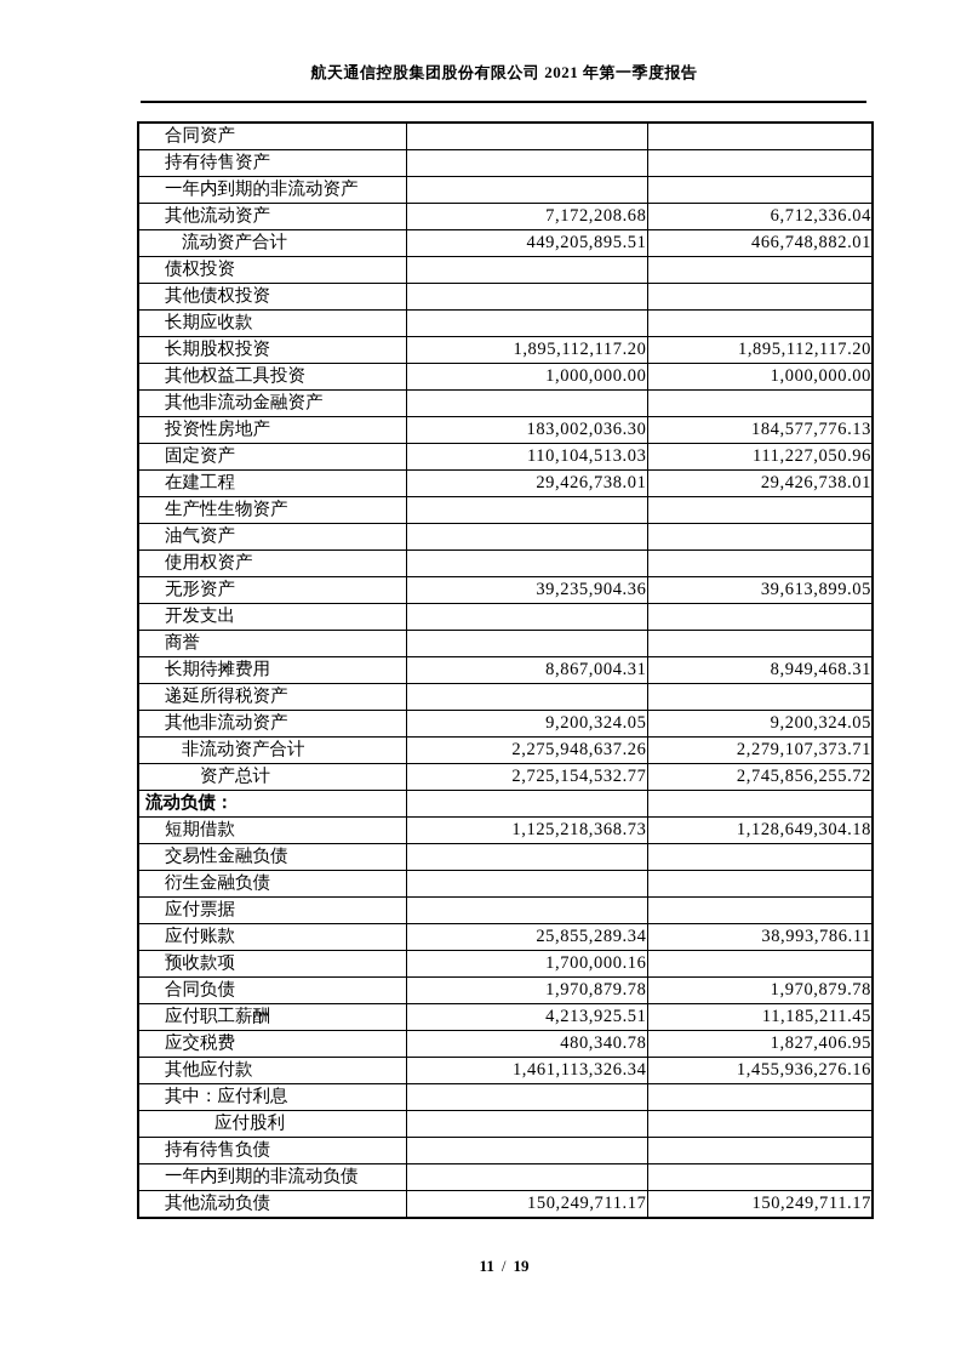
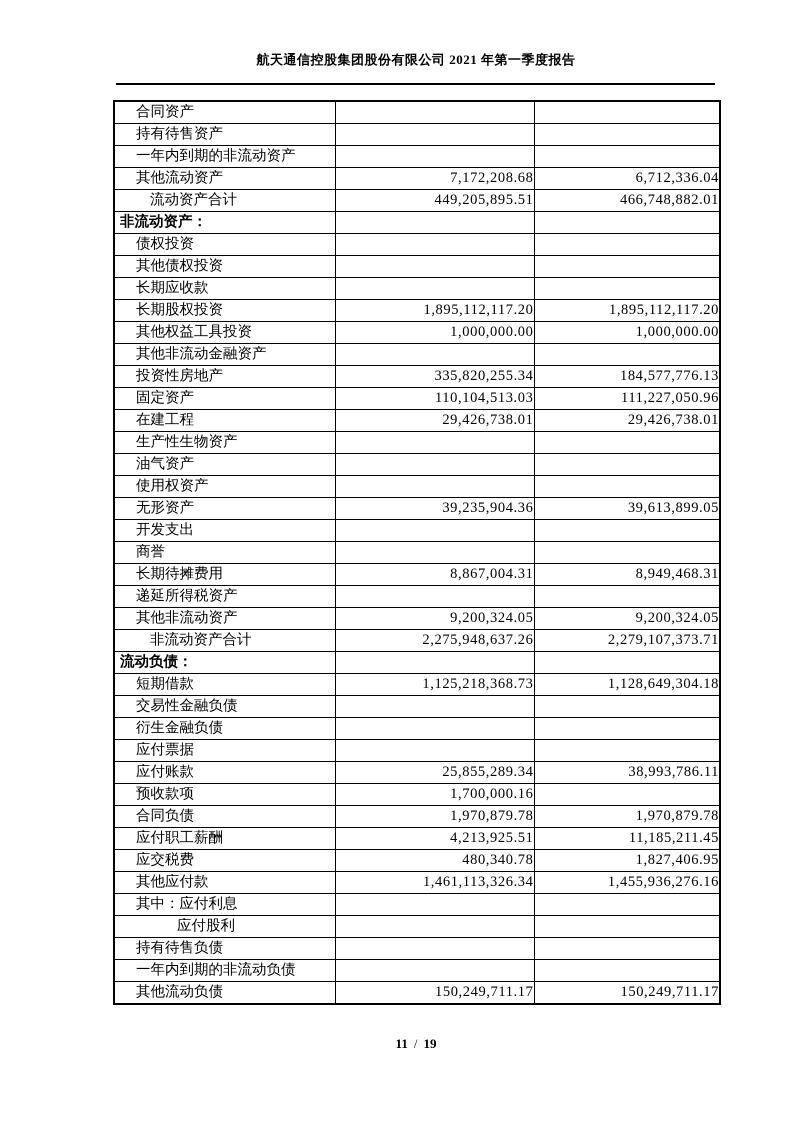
  航天通信控股集团股份有限公司 2021 年第一季度报告
  合同资产
  持有待售资产
  一年内到期的非流动资产
  其他流动资产	7,172,208.68	6,712,336.04
  流动资产合计	449,205,895.51	466,748,882.01
+ 非流动资产：
  债权投资
  其他债权投资
  长期应收款
  长期股权投资	1,895,112,117.20	1,895,112,117.20
  其他权益工具投资	1,000,000.00	1,000,000.00
  其他非流动金融资产
- 投资性房地产	183,002,036.30	184,577,776.13
+ 投资性房地产	335,820,255.34	184,577,776.13
  固定资产	110,104,513.03	111,227,050.96
  在建工程	29,426,738.01	29,426,738.01
  生产性生物资产
  油气资产
  使用权资产
  无形资产	39,235,904.36	39,613,899.05
  开发支出
  商誉
  长期待摊费用	8,867,004.31	8,949,468.31
  递延所得税资产
  其他非流动资产	9,200,324.05	9,200,324.05
  非流动资产合计	2,275,948,637.26	2,279,107,373.71
- 资产总计	2,725,154,532.77	2,745,856,255.72
  流动负债：
  短期借款	1,125,218,368.73	1,128,649,304.18
  交易性金融负债
  衍生金融负债
  应付票据
  应付账款	25,855,289.34	38,993,786.11
  预收款项	1,700,000.16
  合同负债	1,970,879.78	1,970,879.78
  应付职工薪酬	4,213,925.51	11,185,211.45
  应交税费	480,340.78	1,827,406.95
  其他应付款	1,461,113,326.34	1,455,936,276.16
  其中：应付利息
  应付股利
  持有待售负债
  一年内到期的非流动负债
  其他流动负债	150,249,711.17	150,249,711.17
  11 / 19
